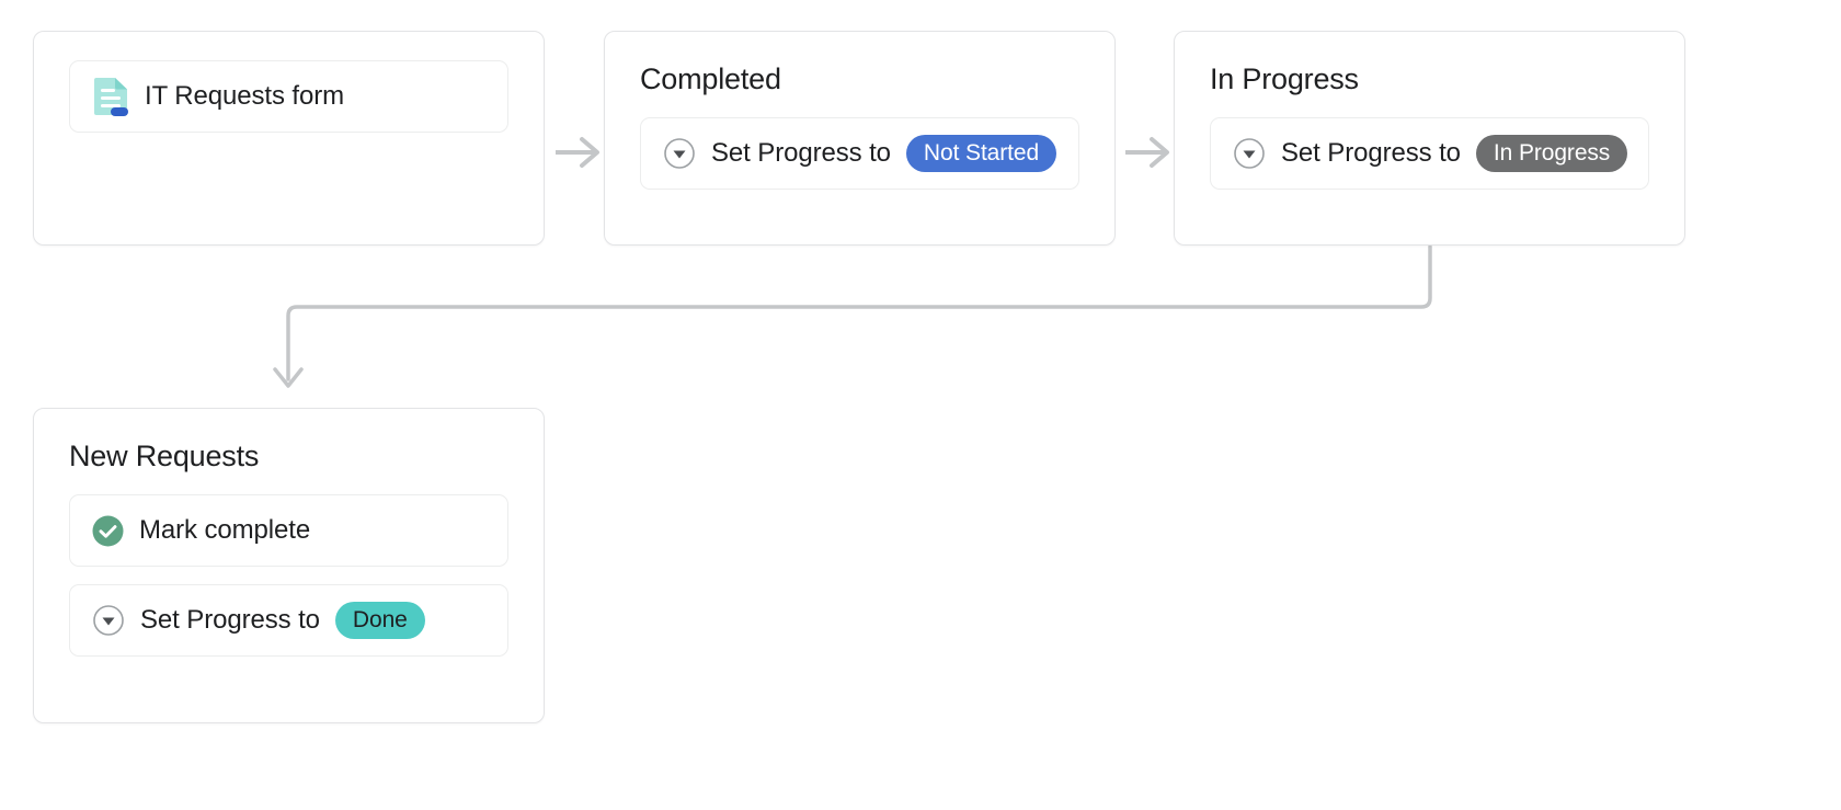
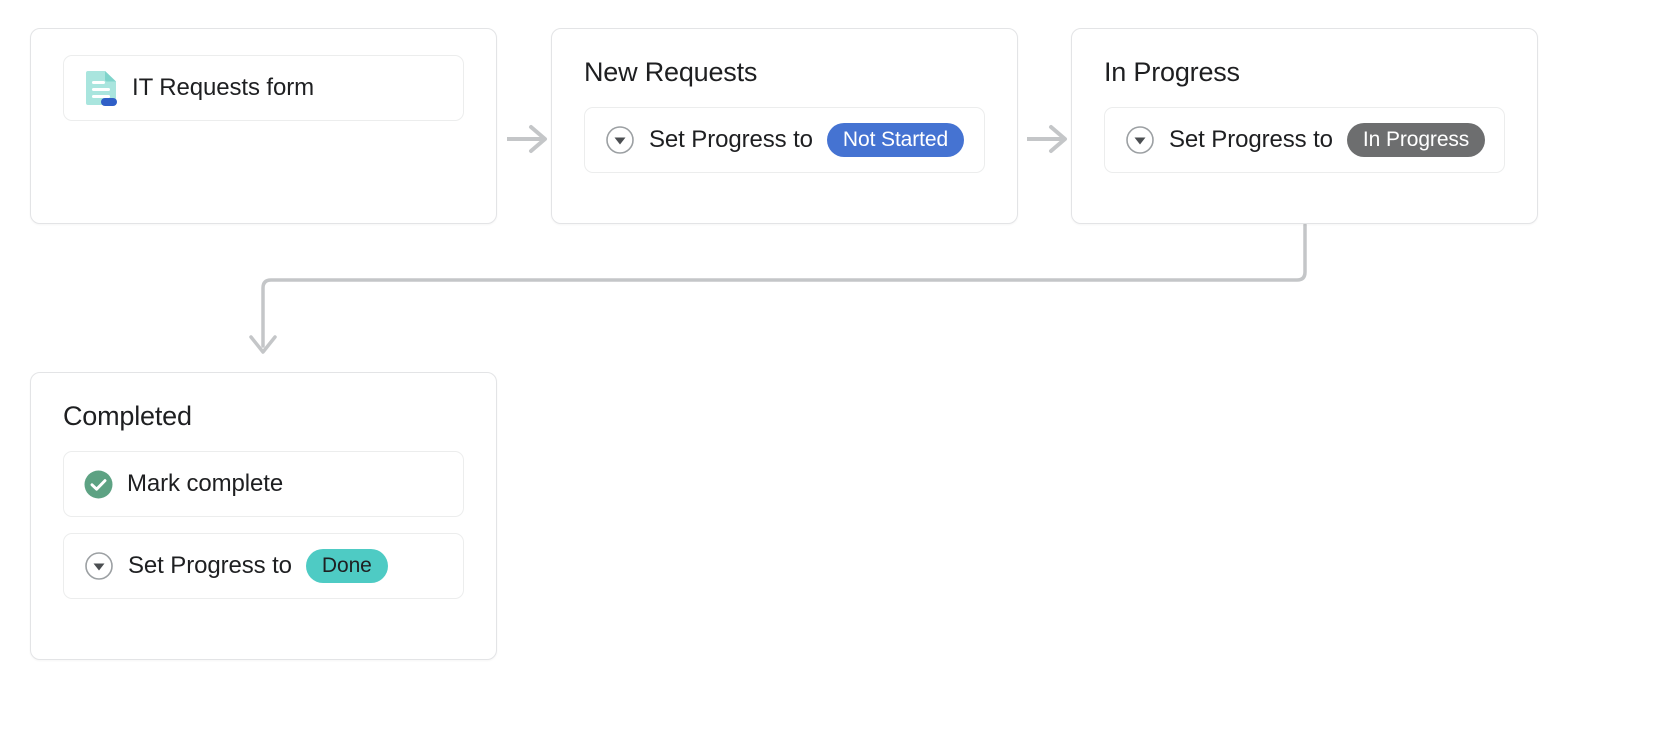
  IT Requests form
- Completed
+ New Requests
  Set Progress to
  Not Started
  In Progress
  Set Progress to
  In Progress
- New Requests
+ Completed
  Mark complete
  Set Progress to
  Done
